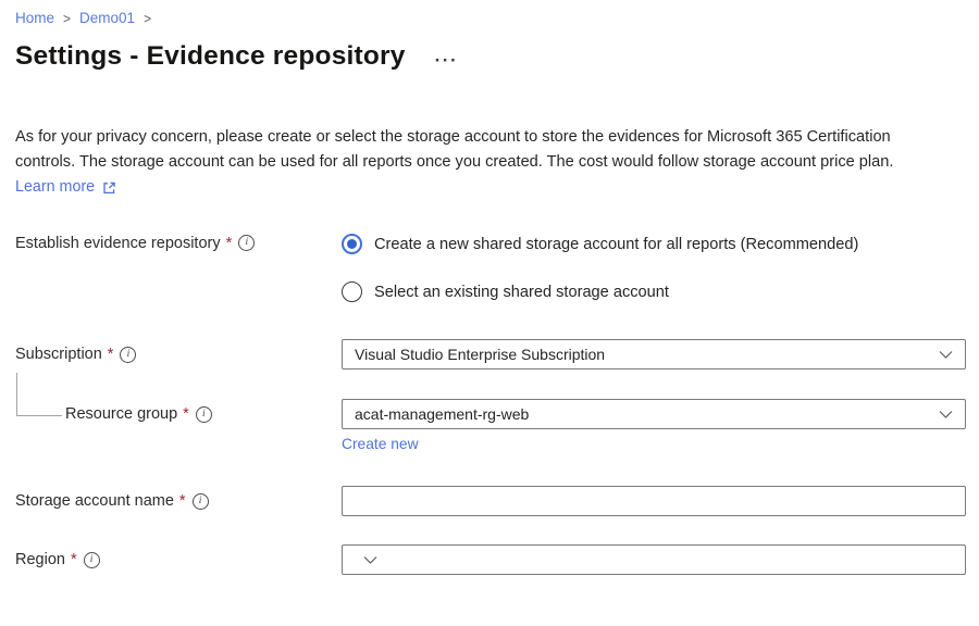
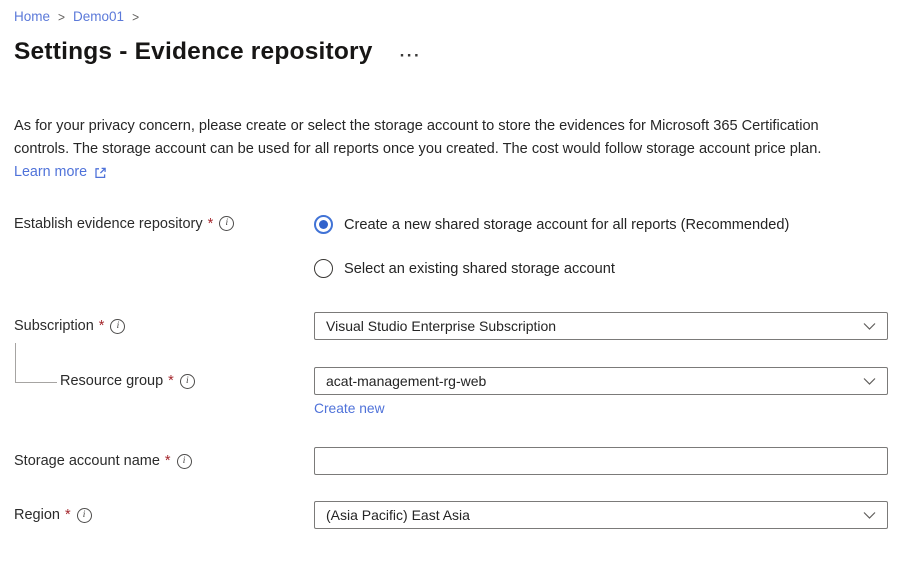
  Home
  >
  Demo01
  >
  Settings - Evidence repository
  ···
  As for your privacy concern, please create or select the storage account to store the evidences for Microsoft 365 Certification
  controls. The storage account can be used for all reports once you created. The cost would follow storage account price plan.
  Learn more
  Establish evidence repository
  *
  i
  Create a new shared storage account for all reports (Recommended)
  Select an existing shared storage account
  Subscription
  *
  i
  Visual Studio Enterprise Subscription
  Resource group
  *
  i
  acat-management-rg-web
  Create new
  Storage account name
  *
  i
  Region
  *
  i
+ (Asia Pacific) East Asia
